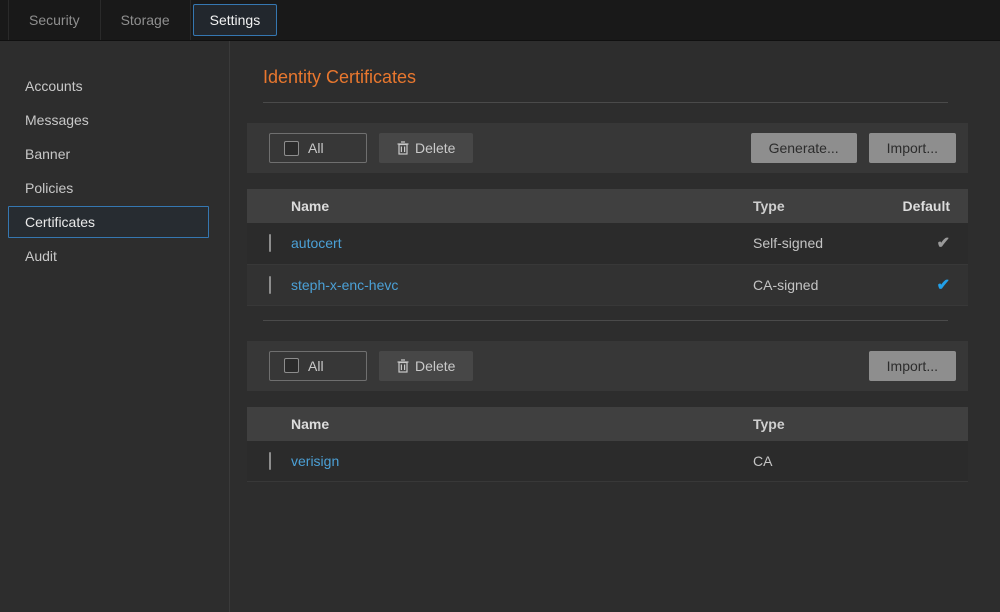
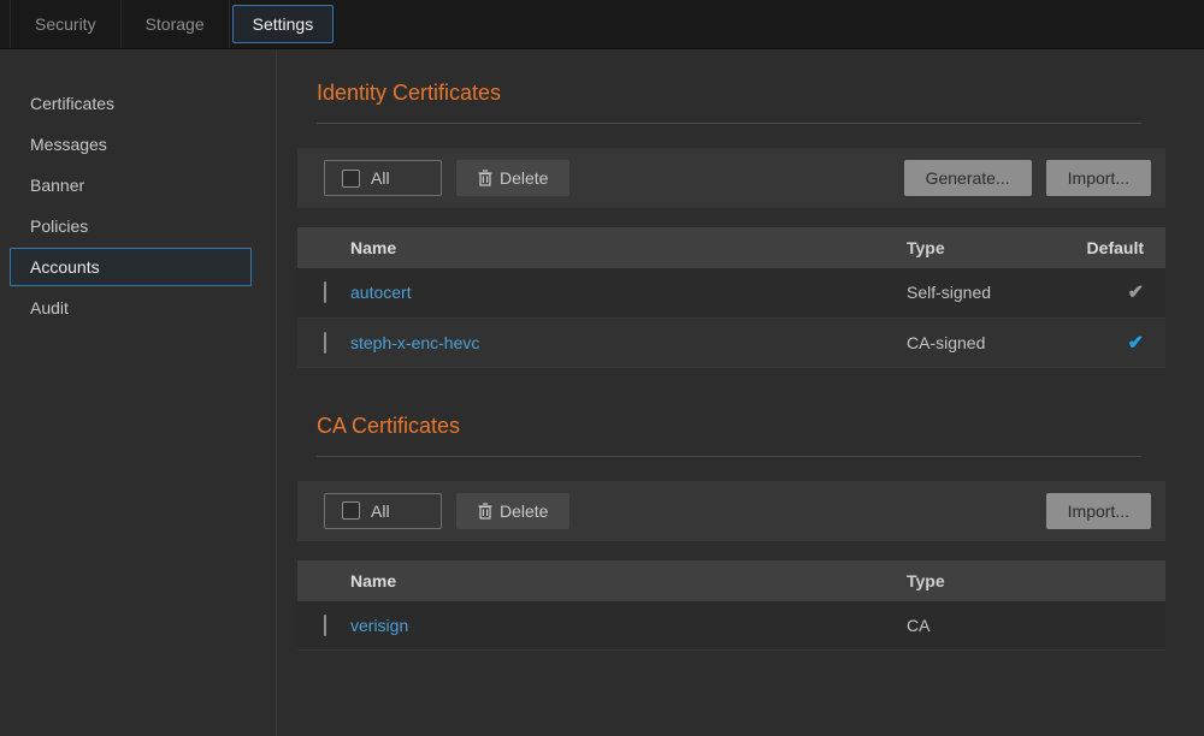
  Security
  Storage
  Settings
- Accounts
+ Certificates
  Messages
  Banner
  Policies
- Certificates
+ Accounts
  Audit
  Identity Certificates
  All
  Delete
  Generate...
  Import...
  	Name	Type	Default
  	autocert	Self-signed	✔
  	steph-x-enc-hevc	CA-signed	✔
+ CA Certificates
  All
  Delete
  Import...
  	Name	Type
  	verisign	CA
